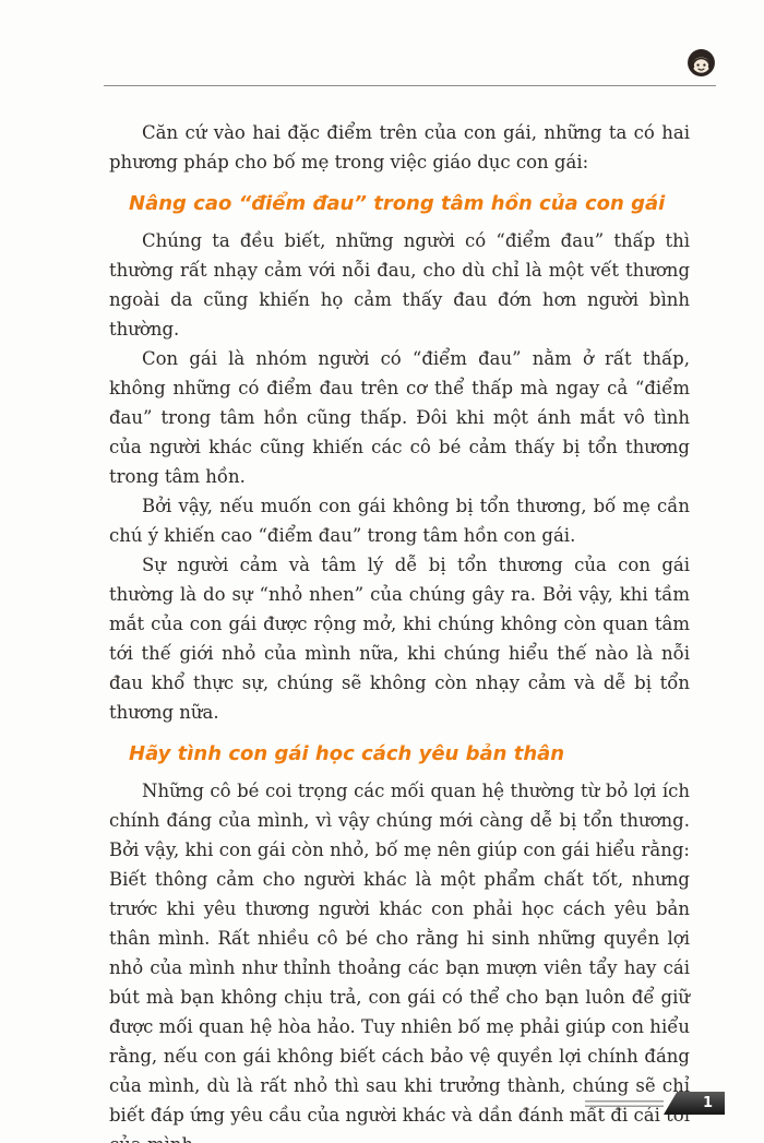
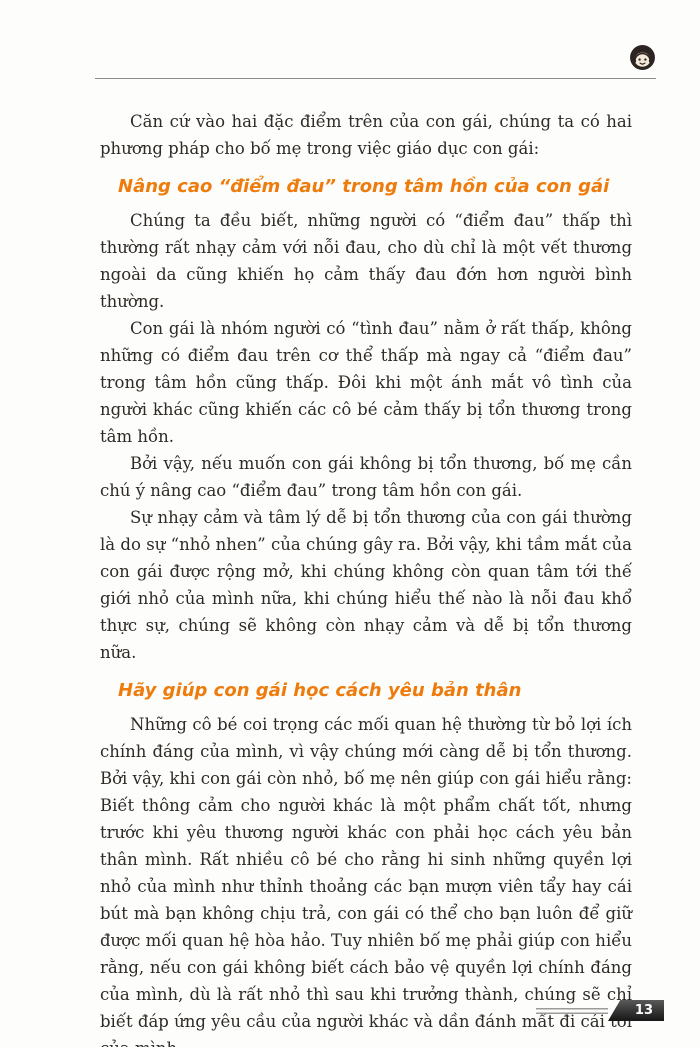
- Căn cứ vào hai đặc điểm trên của con gái, những ta có hai phương pháp cho bố mẹ trong việc giáo dục con gái:
+ Căn cứ vào hai đặc điểm trên của con gái, chúng ta có hai phương pháp cho bố mẹ trong việc giáo dục con gái:
  Nâng cao “điểm đau” trong tâm hồn của con gái
  Chúng ta đều biết, những người có “điểm đau” thấp thì thường rất nhạy cảm với nỗi đau, cho dù chỉ là một vết thương ngoài da cũng khiến họ cảm thấy đau đớn hơn người bình thường.
- Con gái là nhóm người có “điểm đau” nằm ở rất thấp, không những có điểm đau trên cơ thể thấp mà ngay cả “điểm đau” trong tâm hồn cũng thấp. Đôi khi một ánh mắt vô tình của người khác cũng khiến các cô bé cảm thấy bị tổn thương trong tâm hồn.
+ Con gái là nhóm người có “tình đau” nằm ở rất thấp, không những có điểm đau trên cơ thể thấp mà ngay cả “điểm đau” trong tâm hồn cũng thấp. Đôi khi một ánh mắt vô tình của người khác cũng khiến các cô bé cảm thấy bị tổn thương trong tâm hồn.
- Bởi vậy, nếu muốn con gái không bị tổn thương, bố mẹ cần chú ý khiến cao “điểm đau” trong tâm hồn con gái.
+ Bởi vậy, nếu muốn con gái không bị tổn thương, bố mẹ cần chú ý nâng cao “điểm đau” trong tâm hồn con gái.
- Sự người cảm và tâm lý dễ bị tổn thương của con gái thường là do sự “nhỏ nhen” của chúng gây ra. Bởi vậy, khi tầm mắt của con gái được rộng mở, khi chúng không còn quan tâm tới thế giới nhỏ của mình nữa, khi chúng hiểu thế nào là nỗi đau khổ thực sự, chúng sẽ không còn nhạy cảm và dễ bị tổn thương nữa.
+ Sự nhạy cảm và tâm lý dễ bị tổn thương của con gái thường là do sự “nhỏ nhen” của chúng gây ra. Bởi vậy, khi tầm mắt của con gái được rộng mở, khi chúng không còn quan tâm tới thế giới nhỏ của mình nữa, khi chúng hiểu thế nào là nỗi đau khổ thực sự, chúng sẽ không còn nhạy cảm và dễ bị tổn thương nữa.
- Hãy tình con gái học cách yêu bản thân
+ Hãy giúp con gái học cách yêu bản thân
  Những cô bé coi trọng các mối quan hệ thường từ bỏ lợi ích chính đáng của mình, vì vậy chúng mới càng dễ bị tổn thương. Bởi vậy, khi con gái còn nhỏ, bố mẹ nên giúp con gái hiểu rằng: Biết thông cảm cho người khác là một phẩm chất tốt, nhưng trước khi yêu thương người khác con phải học cách yêu bản thân mình. Rất nhiều cô bé cho rằng hi sinh những quyền lợi nhỏ của mình như thỉnh thoảng các bạn mượn viên tẩy hay cái bút mà bạn không chịu trả, con gái có thể cho bạn luôn để giữ được mối quan hệ hòa hảo. Tuy nhiên bố mẹ phải giúp con hiểu rằng, nếu con gái không biết cách bảo vệ quyền lợi chính đáng của mình, dù là rất nhỏ thì sau khi trưởng thành, chúng sẽ chỉ biết đáp ứng yêu cầu của người khác và dần đánh mất đi cái tôi
- 1
+ 13
